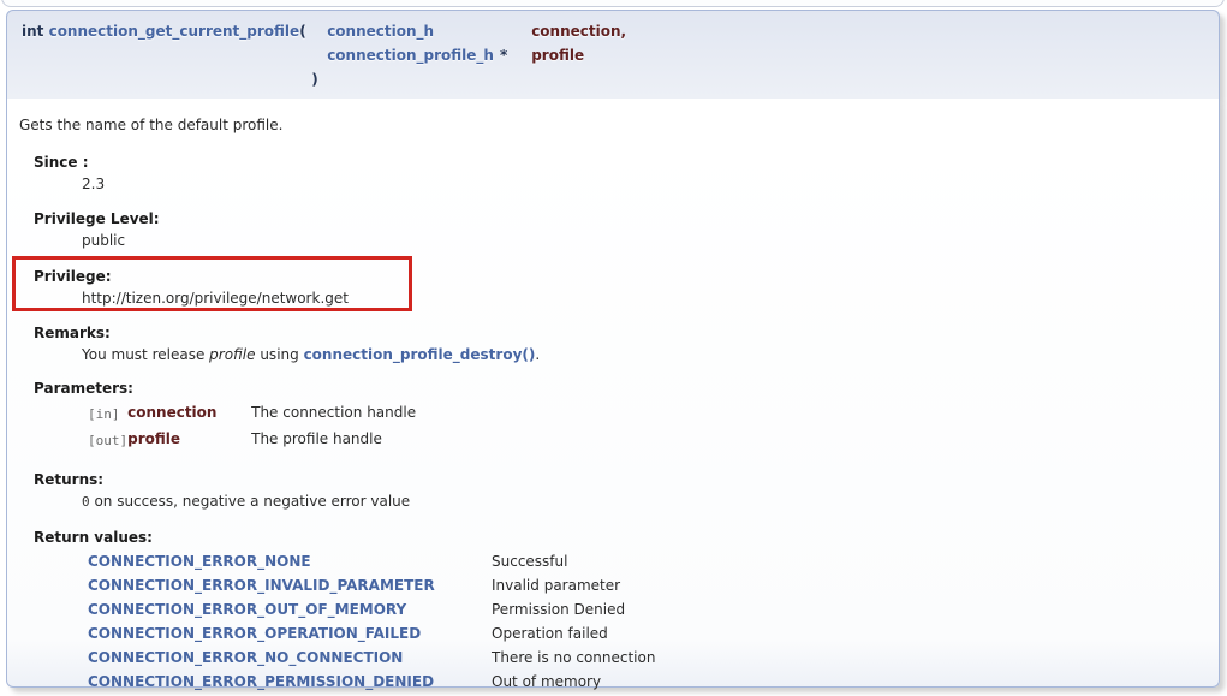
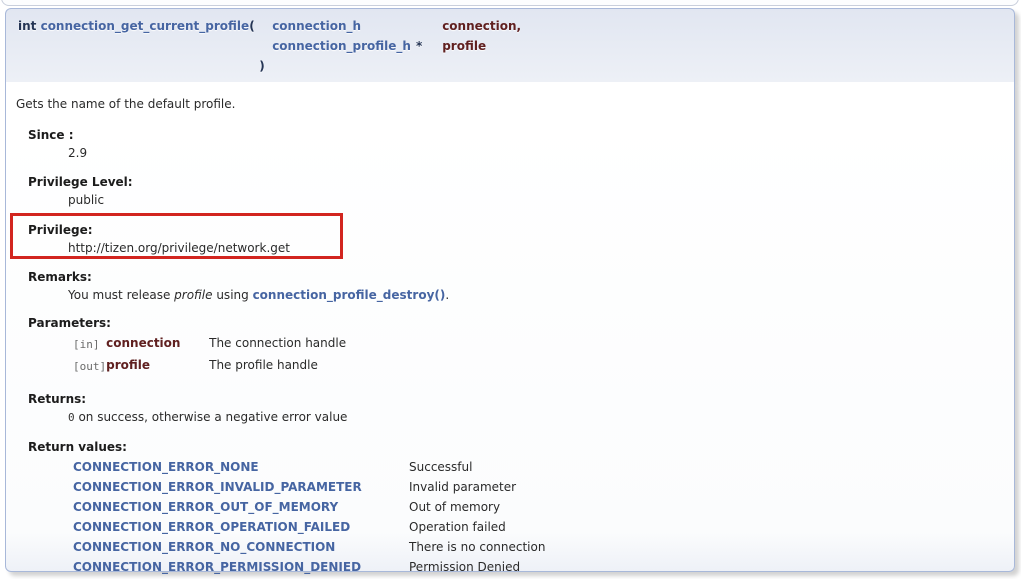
  int connection_get_current_profile	(	connection_h	connection,
  		connection_profile_h *	profile
  	)
  Gets the name of the default profile.
  Since :
- 2.3
+ 2.9
  Privilege Level:
  public
  Privilege:
  http://tizen.org/privilege/network.get
  Remarks:
  You must release profile using connection_profile_destroy().
  Parameters:
  [in]	connection	The connection handle
  [out]	profile	The profile handle
  Returns:
- 0 on success, negative a negative error value
+ 0 on success, otherwise a negative error value
  Return values:
  CONNECTION_ERROR_NONE	Successful
  CONNECTION_ERROR_INVALID_PARAMETER	Invalid parameter
- CONNECTION_ERROR_OUT_OF_MEMORY	Permission Denied
+ CONNECTION_ERROR_OUT_OF_MEMORY	Out of memory
  CONNECTION_ERROR_OPERATION_FAILED	Operation failed
  CONNECTION_ERROR_NO_CONNECTION	There is no connection
- CONNECTION_ERROR_PERMISSION_DENIED	Out of memory
+ CONNECTION_ERROR_PERMISSION_DENIED	Permission Denied
